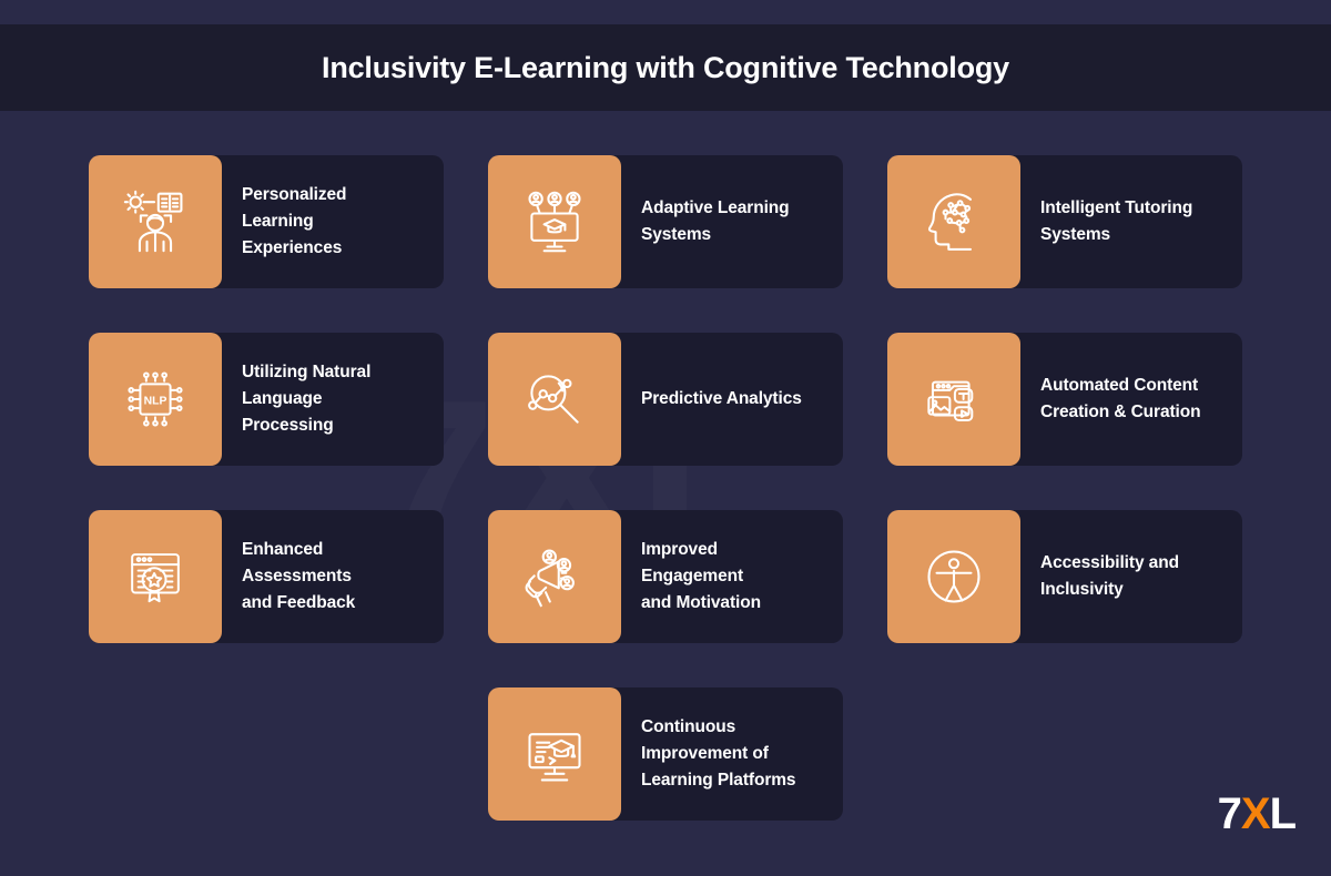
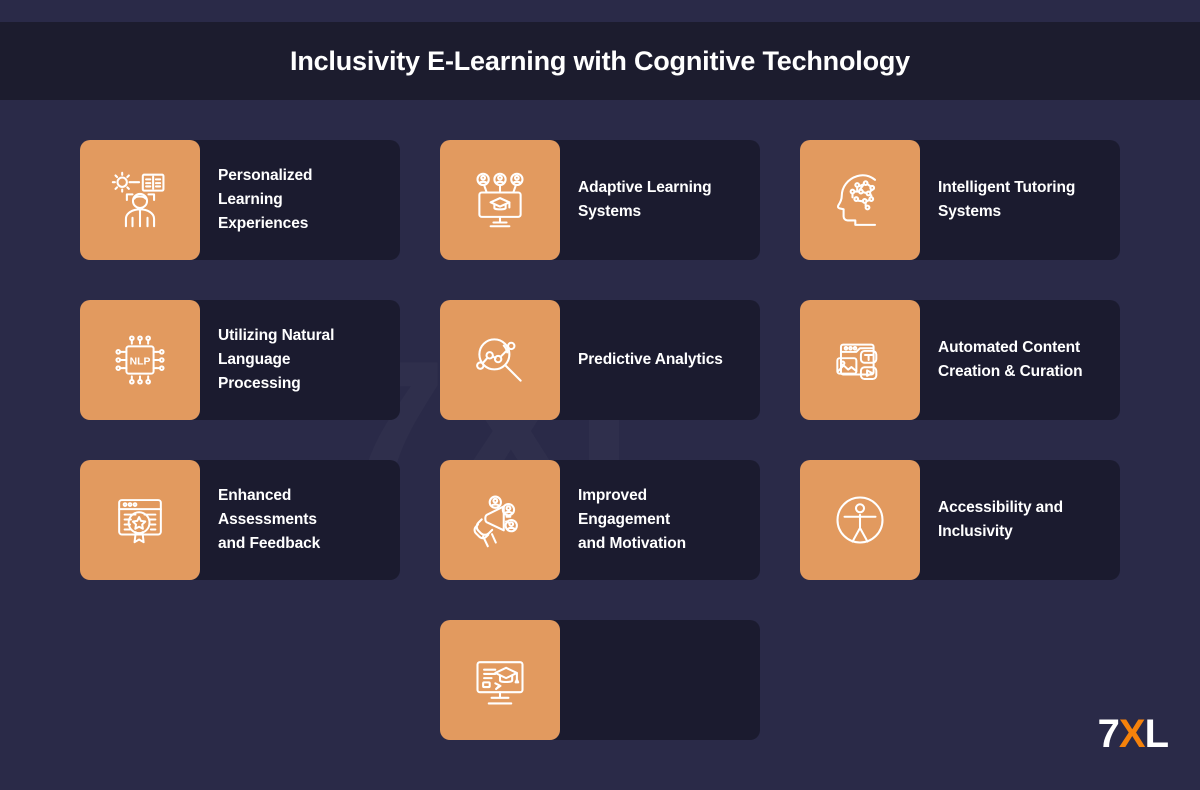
  7XL
  Inclusivity E-Learning with Cognitive Technology
  Personalized
  Learning
  Experiences
  Adaptive Learning
  Systems
  Intelligent Tutoring
  Systems
  NLP
  Utilizing Natural
  Language
  Processing
  Predictive Analytics
  Automated Content
  Creation & Curation
  Enhanced
  Assessments
  and Feedback
  Improved
  Engagement
  and Motivation
  Accessibility and
  Inclusivity
- Continuous
- Improvement of
- Learning Platforms
  7XL
